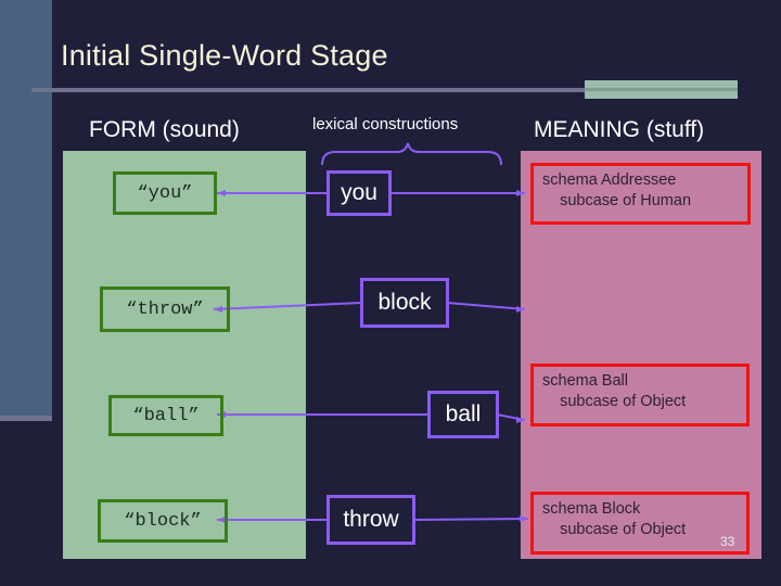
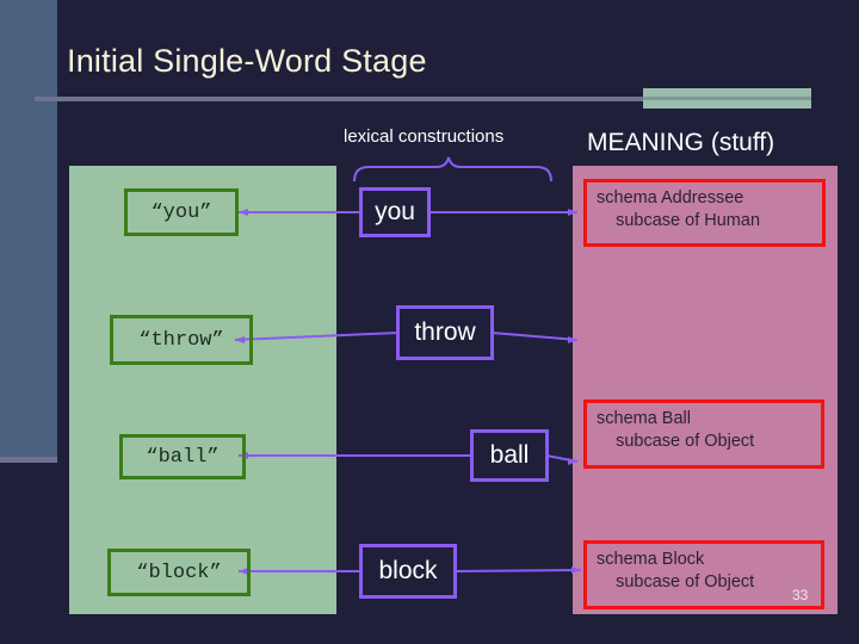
  Initial Single-Word Stage
- FORM (sound)
  lexical constructions
  MEANING (stuff)
  “you”
  “throw”
  “ball”
  “block”
  you
- block
+ throw
  ball
- throw
+ block
  schema Addressee
  subcase of Human
  schema Ball
  subcase of Object
  schema Block
  subcase of Object
  33
